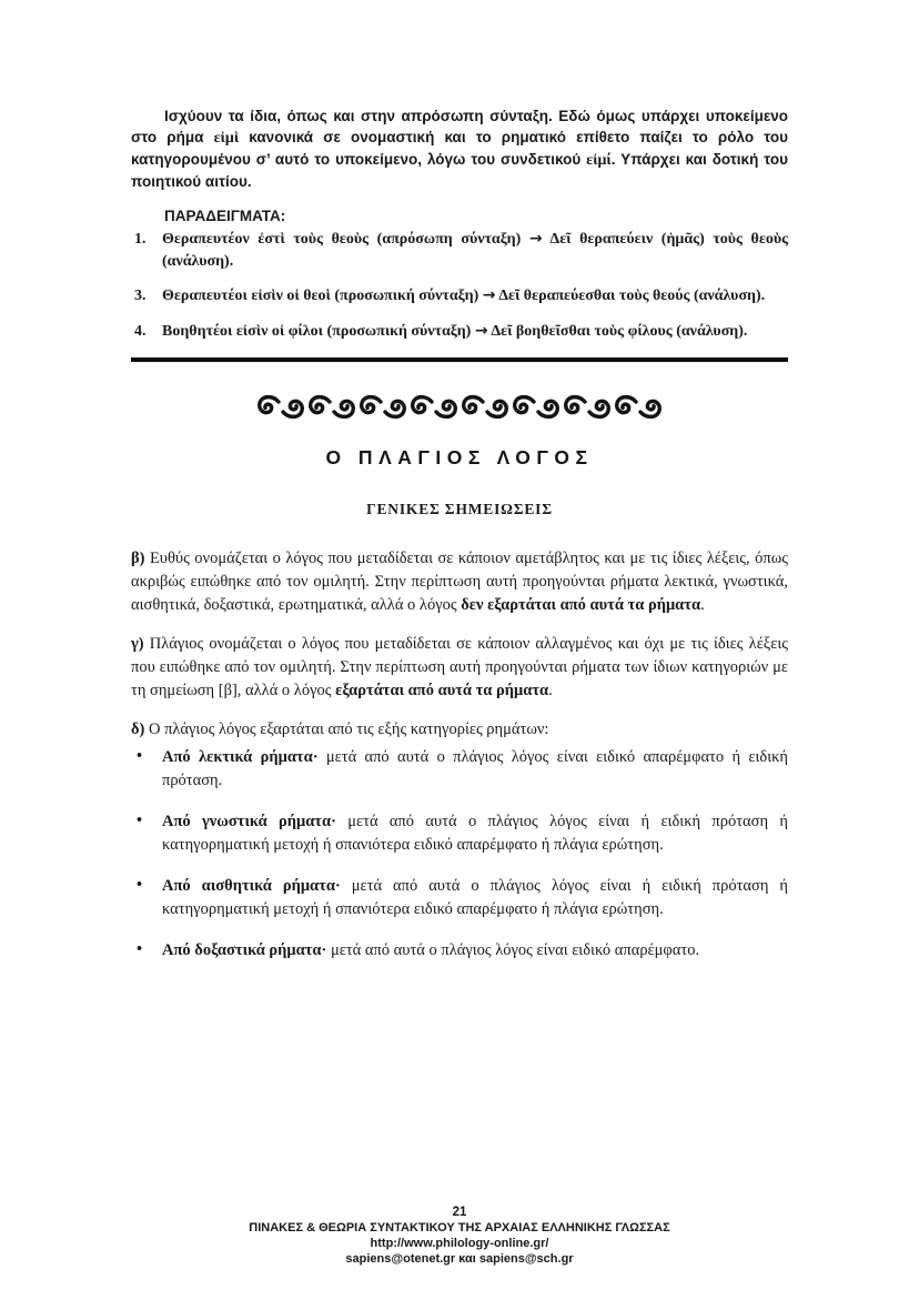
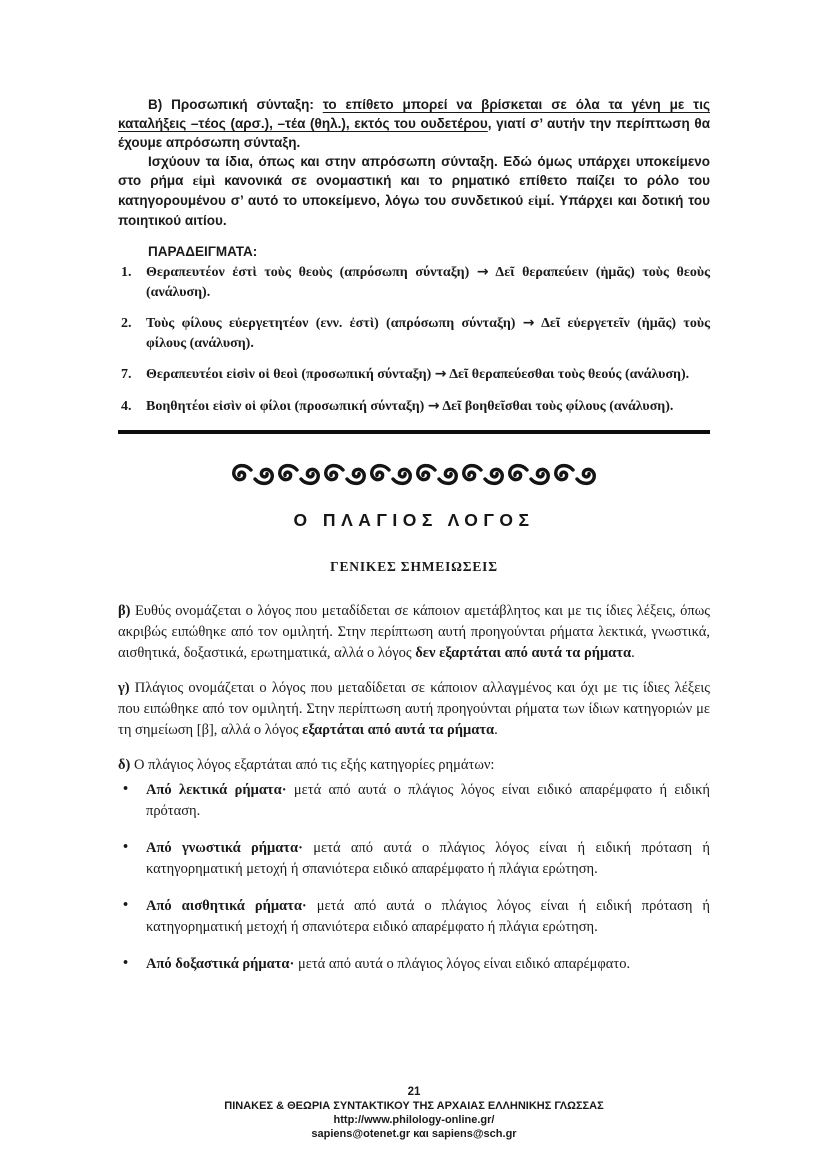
+ Β) Προσωπική σύνταξη: το επίθετο μπορεί να βρίσκεται σε όλα τα γένη με τις καταλήξεις –τέος (αρσ.), –τέα (θηλ.), εκτός του ουδετέρου, γιατί σ’ αυτήν την περίπτωση θα έχουμε απρόσωπη σύνταξη.
  Ισχύουν τα ίδια, όπως και στην απρόσωπη σύνταξη. Εδώ όμως υπάρχει υποκείμενο στο ρήμα εἰμὶ κανονικά σε ονομαστική και το ρηματικό επίθετο παίζει το ρόλο του κατηγορουμένου σ’ αυτό το υποκείμενο, λόγω του συνδετικού εἰμί. Υπάρχει και δοτική του ποιητικού αιτίου.
  ΠΑΡΑΔΕΙΓΜΑΤΑ:
  1.
  Θεραπευτέον ἐστὶ τοὺς θεοὺς (απρόσωπη σύνταξη) → Δεῖ θεραπεύειν (ἡμᾶς) τοὺς θεοὺς (ανάλυση).
+ 2.
+ Τοὺς φίλους εὐεργετητέον (ενν. ἐστὶ) (απρόσωπη σύνταξη) → Δεῖ εὐεργετεῖν (ἡμᾶς) τοὺς φίλους (ανάλυση).
- 3.
+ 7.
  Θεραπευτέοι εἰσὶν οἱ θεοὶ (προσωπική σύνταξη) → Δεῖ θεραπεύεσθαι τοὺς θεούς (ανάλυση).
  4.
  Βοηθητέοι εἰσὶν οἱ φίλοι (προσωπική σύνταξη) → Δεῖ βοηθεῖσθαι τοὺς φίλους (ανάλυση).
  Ο ΠΛΑΓΙΟΣ ΛΟΓΟΣ
  ΓΕΝΙΚΕΣ ΣΗΜΕΙΩΣΕΙΣ
  β) Ευθύς ονομάζεται ο λόγος που μεταδίδεται σε κάποιον αμετάβλητος και με τις ίδιες λέξεις, όπως ακριβώς ειπώθηκε από τον ομιλητή. Στην περίπτωση αυτή προηγούνται ρήματα λεκτικά, γνωστικά, αισθητικά, δοξαστικά, ερωτηματικά, αλλά ο λόγος δεν εξαρτάται από αυτά τα ρήματα.
  γ) Πλάγιος ονομάζεται ο λόγος που μεταδίδεται σε κάποιον αλλαγμένος και όχι με τις ίδιες λέξεις που ειπώθηκε από τον ομιλητή. Στην περίπτωση αυτή προηγούνται ρήματα των ίδιων κατηγοριών με τη σημείωση [β], αλλά ο λόγος εξαρτάται από αυτά τα ρήματα.
  δ) Ο πλάγιος λόγος εξαρτάται από τις εξής κατηγορίες ρημάτων:
  •
  Από λεκτικά ρήματα· μετά από αυτά ο πλάγιος λόγος είναι ειδικό απαρέμφατο ή ειδική πρόταση.
  •
  Από γνωστικά ρήματα· μετά από αυτά ο πλάγιος λόγος είναι ή ειδική πρόταση ή κατηγορηματική μετοχή ή σπανιότερα ειδικό απαρέμφατο ή πλάγια ερώτηση.
  •
  Από αισθητικά ρήματα· μετά από αυτά ο πλάγιος λόγος είναι ή ειδική πρόταση ή κατηγορηματική μετοχή ή σπανιότερα ειδικό απαρέμφατο ή πλάγια ερώτηση.
  •
  Από δοξαστικά ρήματα· μετά από αυτά ο πλάγιος λόγος είναι ειδικό απαρέμφατο.
  21
  ΠΙΝΑΚΕΣ & ΘΕΩΡΙΑ ΣΥΝΤΑΚΤΙΚΟΥ ΤΗΣ ΑΡΧΑΙΑΣ ΕΛΛΗΝΙΚΗΣ ΓΛΩΣΣΑΣ
  http://www.philology-online.gr/
  sapiens@otenet.gr και sapiens@sch.gr
